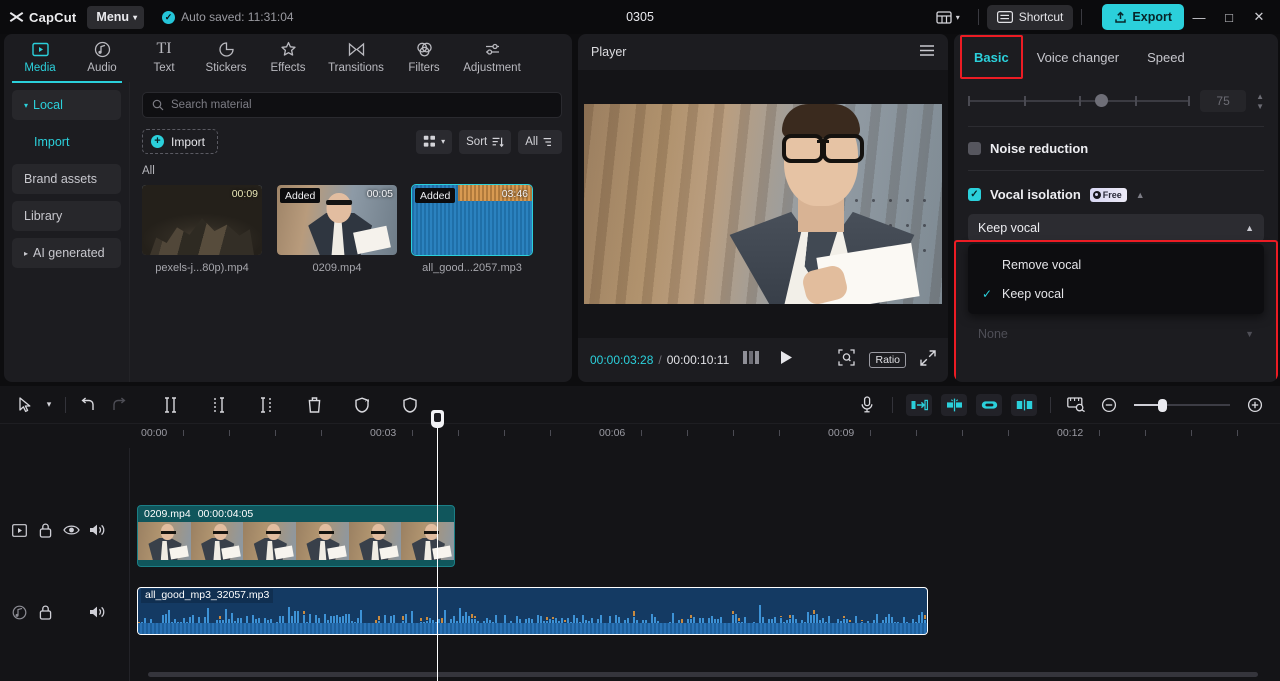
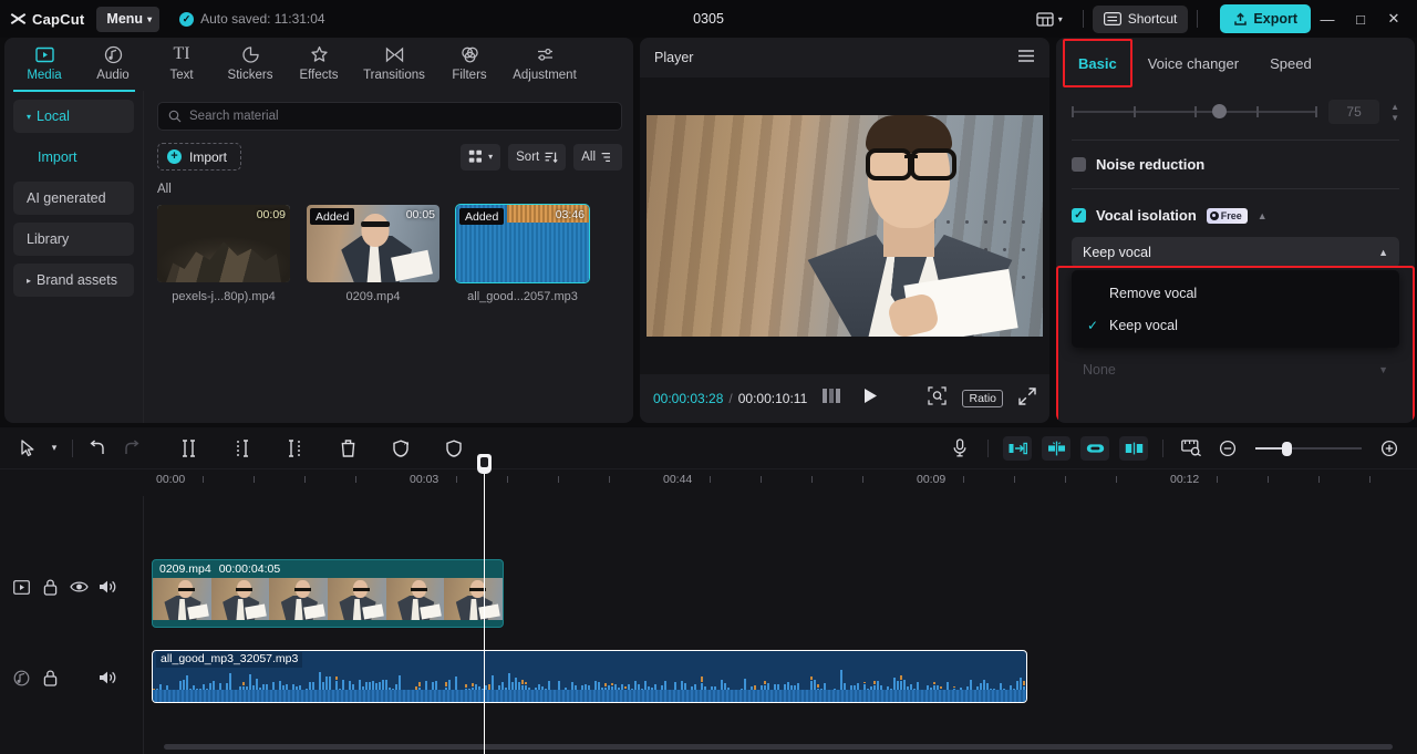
  CapCut
  Menu
  ▾
  ✓
  Auto saved: 11:31:04
  0305
  ▾
  Shortcut
  Export
  —
  □
  ✕
  Media
  Audio
  TI
  Text
  Stickers
  Effects
  Transitions
  Filters
  Adjustment
  ▾
  Local
  Import
- Brand assets
+ AI generated
  Library
  ▸
- AI generated
+ Brand assets
  Search material
  +
  Import
  ▾
  Sort
  All
  All
  00:09
  pexels-j...80p).mp4
  Added
  00:05
  0209.mp4
  Added
  03:46
  all_good...2057.mp3
  Player
  00:00:03:28
  /
  00:00:10:11
  Ratio
  Basic
  Voice changer
  Speed
  75
  ▲
  ▼
  Noise reduction
  ✓
  Vocal isolation
  Free
  ▲
  Keep vocal
  ▲
  Remove vocal
  ✓
  Keep vocal
  None
  ▼
  ▾
  00:00
  00:03
- 00:06
+ 00:44
  00:09
  00:12
  0209.mp4
  00:00:04:05
  all_good_mp3_32057.mp3
